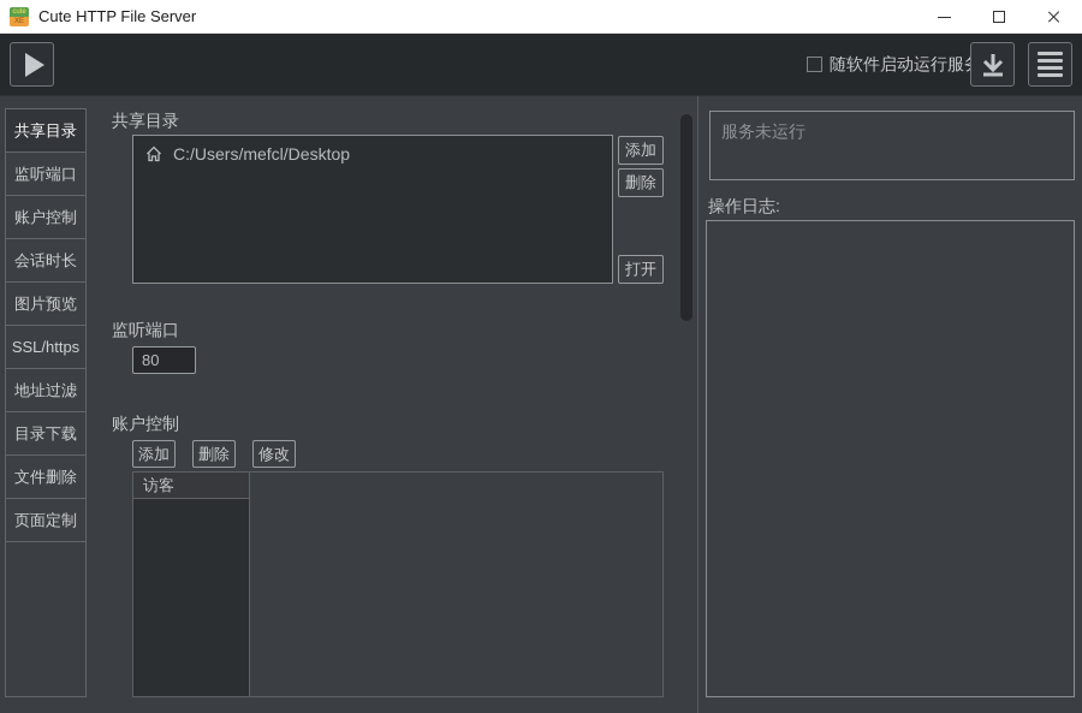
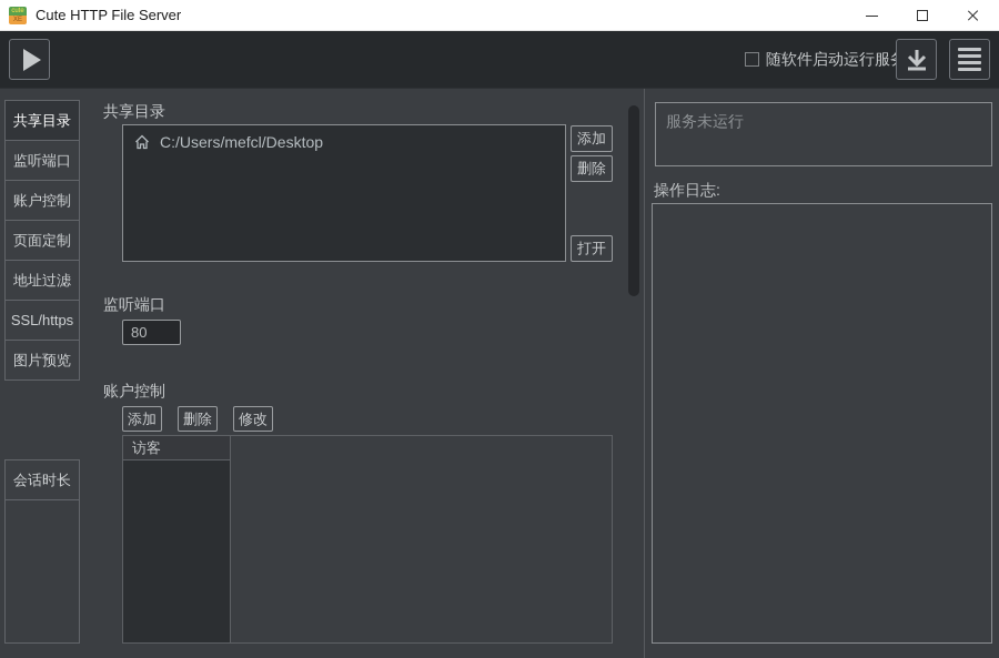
  Cute HTTP File Server
  随软件启动运行服
  共享目录
  监听端口
  账户控制
- 会话时长
+ 页面定制
- 图片预览
+ 地址过滤
  SSL/https
- 地址过滤
+ 图片预览
- 目录下载
- 文件删除
- 页面定制
+ 会话时长
  共享目录
  C:/Users/mefcl/Desktop
  添加
  删除
  打开
  监听端口
  80
  账户控制
  添加
  删除
  修改
  访客
  服务未运行
  操作日志:
